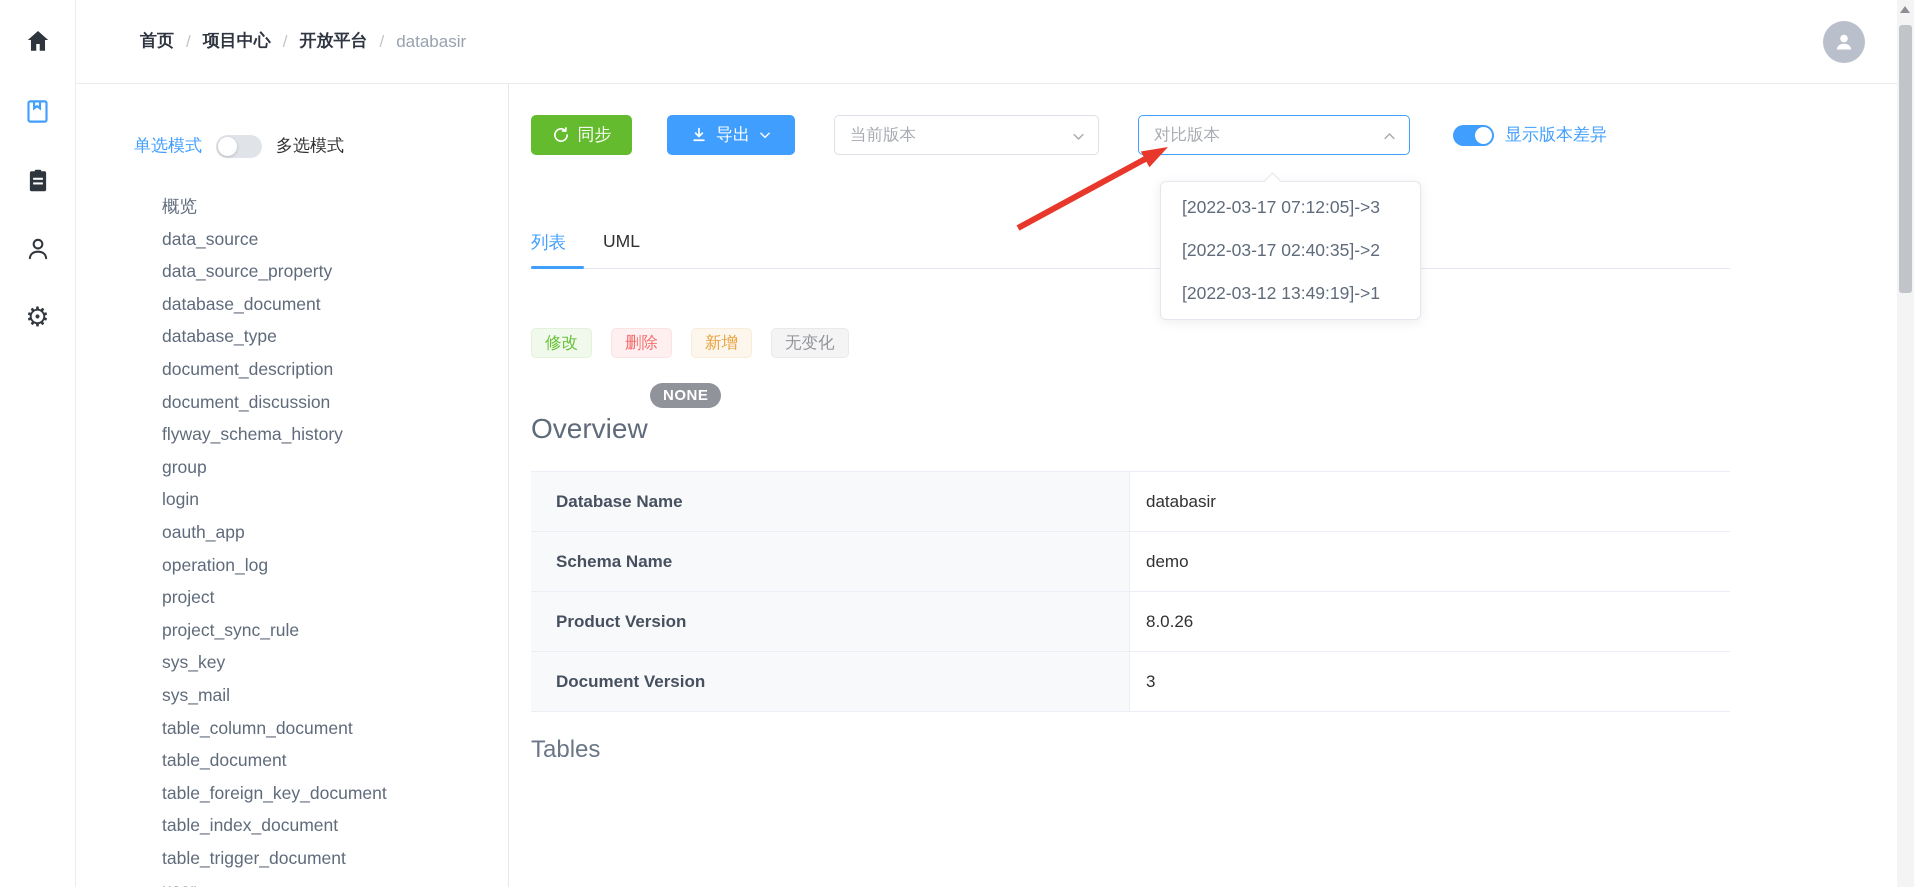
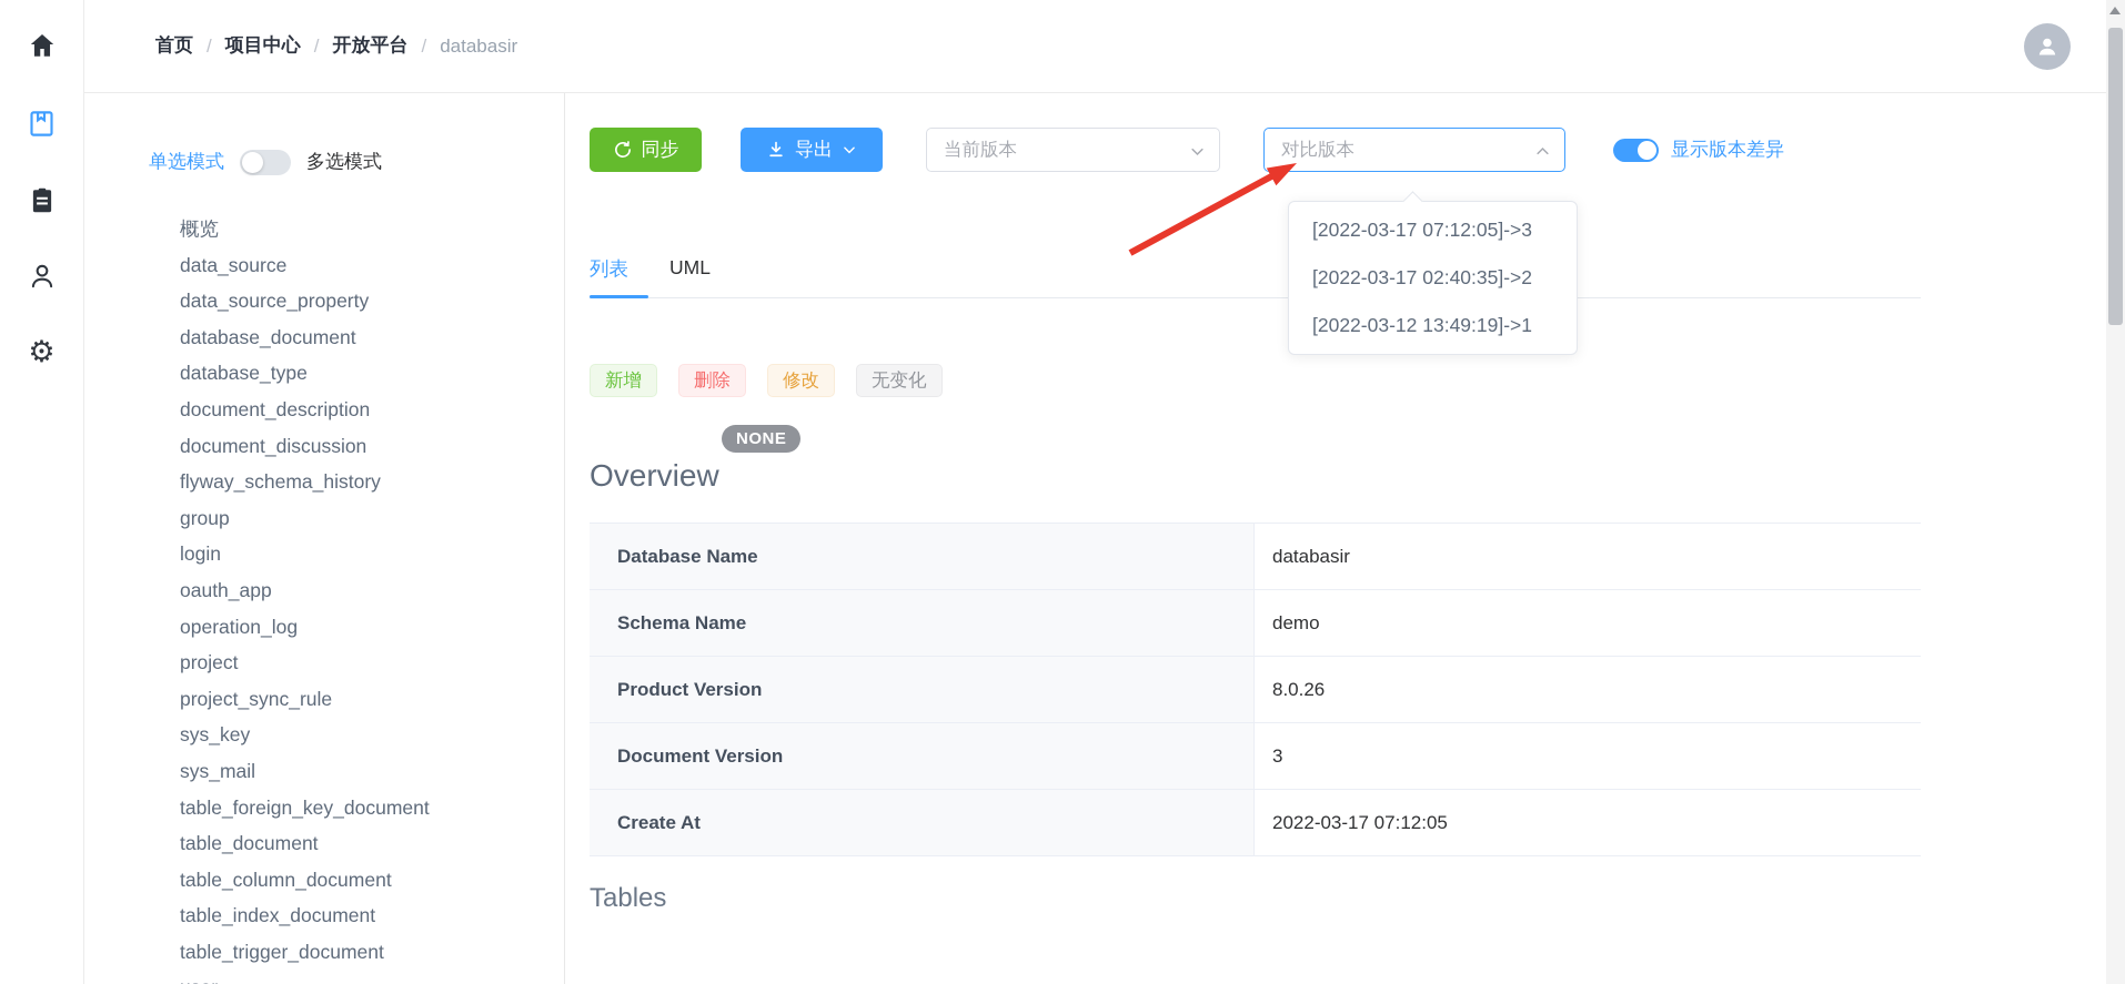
  ⚙
  首页
  /
  项目中心
  /
  开放平台
  /
  databasir
  单选模式
  多选模式
  概览
  data_source
  data_source_property
  database_document
  database_type
  document_description
  document_discussion
  flyway_schema_history
  group
  login
  oauth_app
  operation_log
  project
  project_sync_rule
  sys_key
  sys_mail
- table_column_document
+ table_foreign_key_document
  table_document
- table_foreign_key_document
+ table_column_document
  table_index_document
  table_trigger_document
  同步
  导出
  当前版本
  对比版本
  显示版本差异
  列表
  UML
- 修改
+ 新增
  删除
- 新增
+ 修改
  无变化
  NONE
  Overview
  Database Name
  databasir
  Schema Name
  demo
  Product Version
  8.0.26
  Document Version
  3
+ Create At
+ 2022-03-17 07:12:05
  Tables
  [2022-03-17 07:12:05]->3
  [2022-03-17 02:40:35]->2
  [2022-03-12 13:49:19]->1
